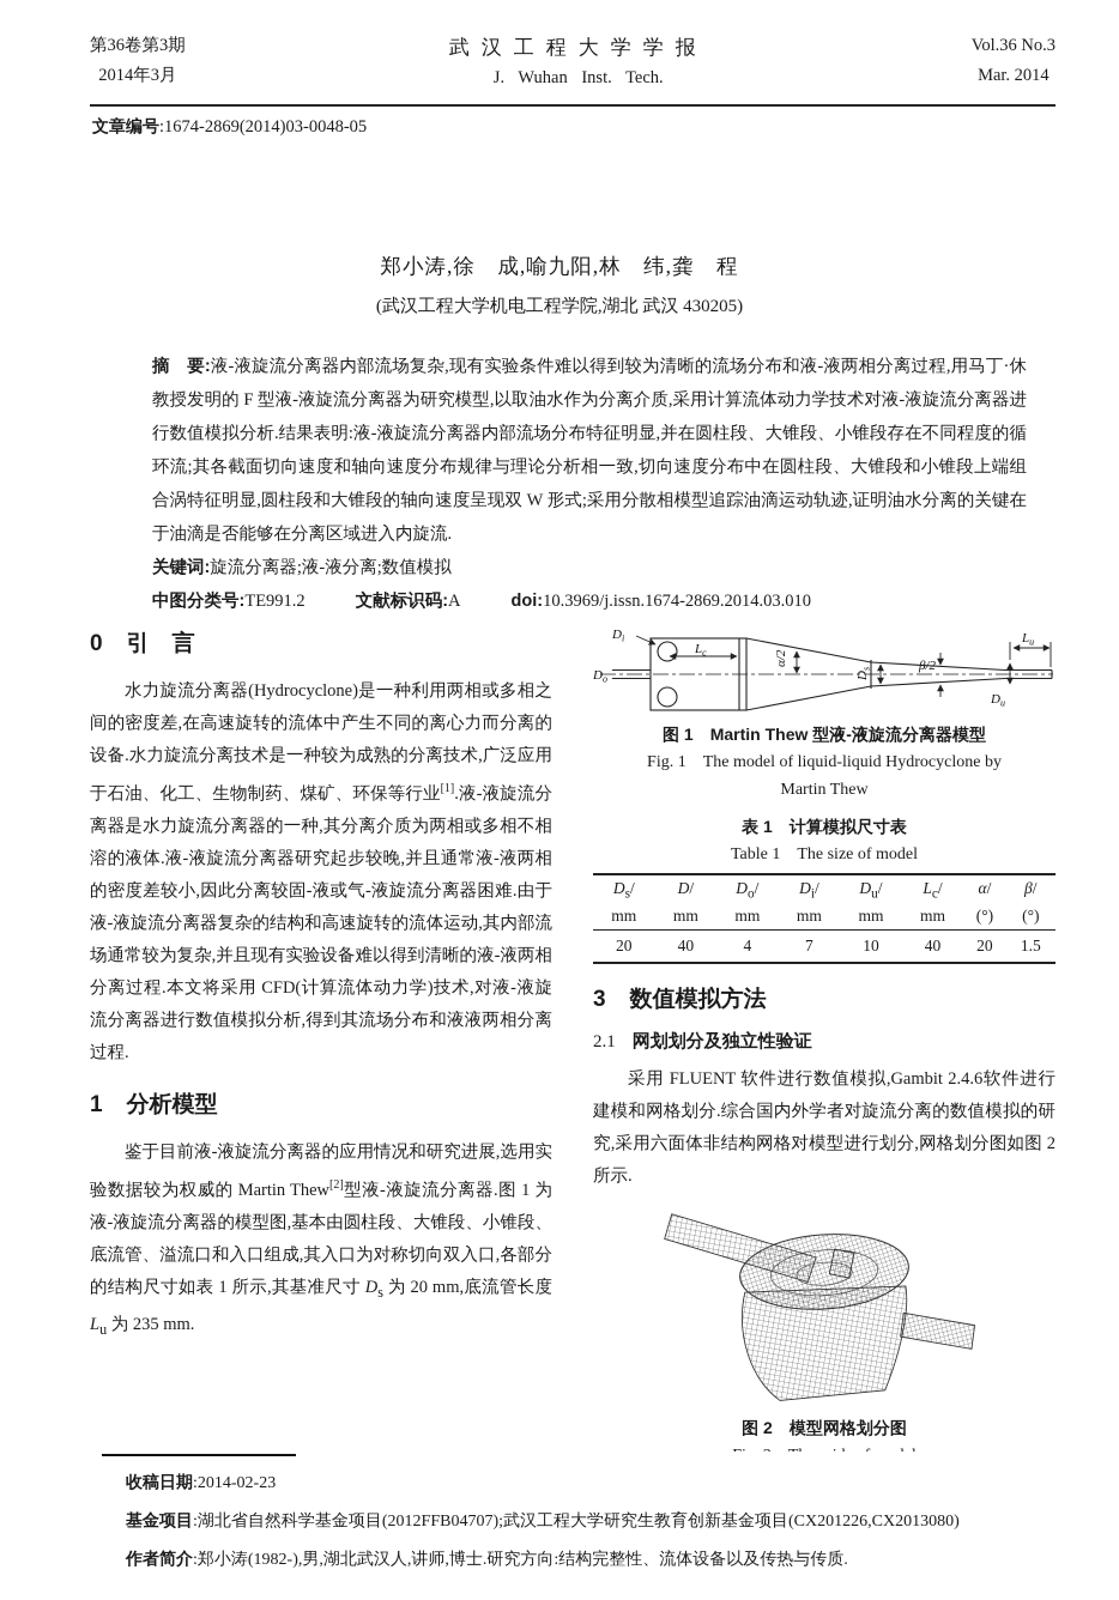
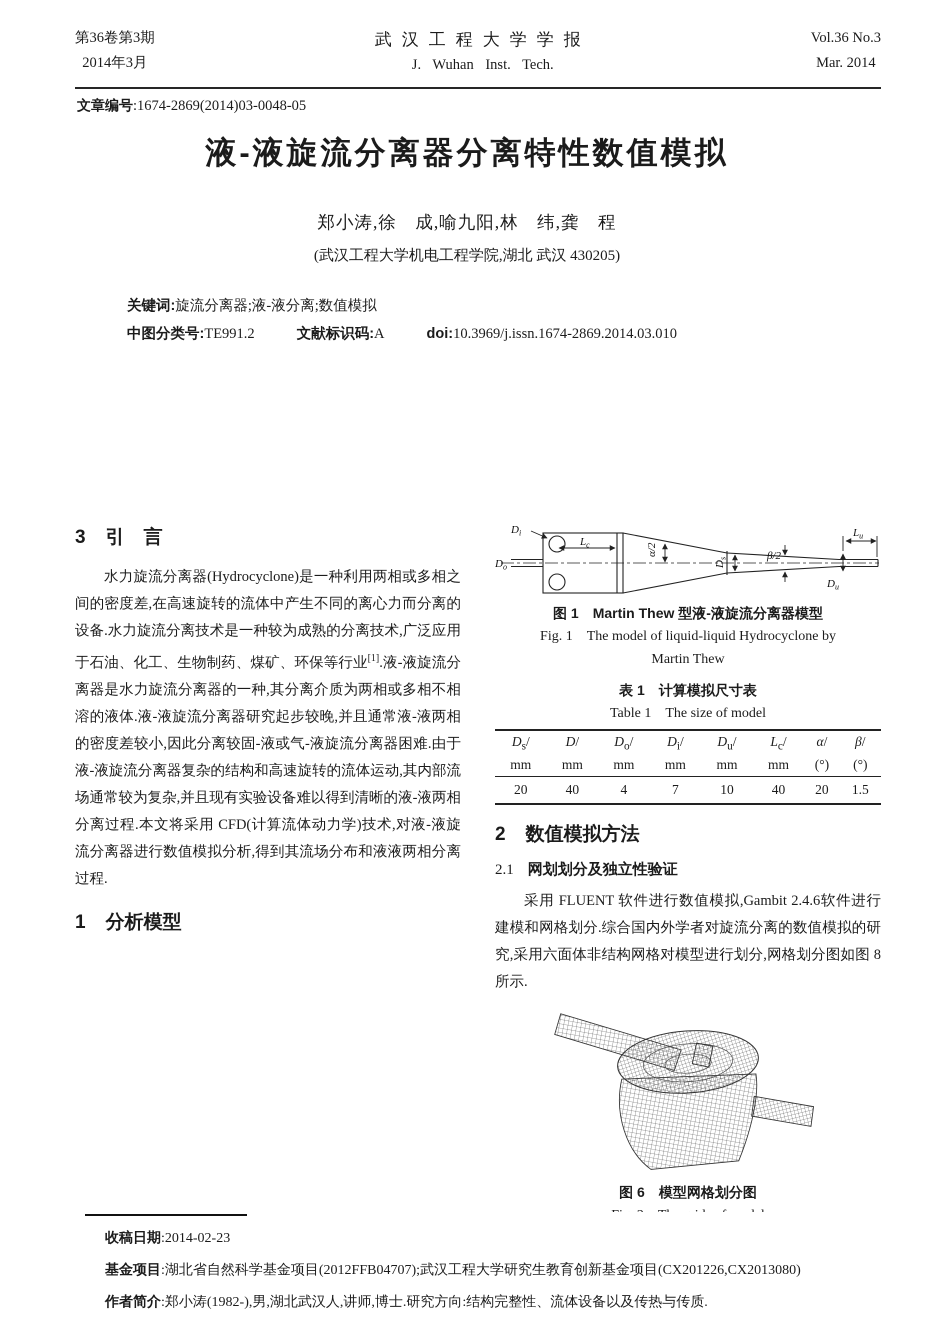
  第36卷第3期
  2014年3月
  武汉工程大学学报
  J. Wuhan Inst. Tech.
  Vol.36 No.3
  Mar. 2014
  文章编号:1674-2869(2014)03-0048-05
+ 液-液旋流分离器分离特性数值模拟
  郑小涛,徐 成,喻九阳,林 纬,龚 程
  (武汉工程大学机电工程学院,湖北 武汉 430205)
- 摘 要:液-液旋流分离器内部流场复杂,现有实验条件难以得到较为清晰的流场分布和液-液两相分离过程,用马丁·休教授发明的 F 型液-液旋流分离器为研究模型,以取油水作为分离介质,采用计算流体动力学技术对液-液旋流分离器进行数值模拟分析.结果表明:液-液旋流分离器内部流场分布特征明显,并在圆柱段、大锥段、小锥段存在不同程度的循环流;其各截面切向速度和轴向速度分布规律与理论分析相一致,切向速度分布中在圆柱段、大锥段和小锥段上端组合涡特征明显,圆柱段和大锥段的轴向速度呈现双 W 形式;采用分散相模型追踪油滴运动轨迹,证明油水分离的关键在于油滴是否能够在分离区域进入内旋流.
  关键词:旋流分离器;液-液分离;数值模拟
  中图分类号:TE991.2 文献标识码:A doi:10.3969/j.issn.1674-2869.2014.03.010
- 0 引 言
+ 3 引 言
  水力旋流分离器(Hydrocyclone)是一种利用两相或多相之间的密度差,在高速旋转的流体中产生不同的离心力而分离的设备.水力旋流分离技术是一种较为成熟的分离技术,广泛应用于石油、化工、生物制药、煤矿、环保等行业[1].液-液旋流分离器是水力旋流分离器的一种,其分离介质为两相或多相不相溶的液体.液-液旋流分离器研究起步较晚,并且通常液-液两相的密度差较小,因此分离较固-液或气-液旋流分离器困难.由于液-液旋流分离器复杂的结构和高速旋转的流体运动,其内部流场通常较为复杂,并且现有实验设备难以得到清晰的液-液两相分离过程.本文将采用 CFD(计算流体动力学)技术,对液-液旋流分离器进行数值模拟分析,得到其流场分布和液液两相分离过程.
  1 分析模型
- 鉴于目前液-液旋流分离器的应用情况和研究进展,选用实验数据较为权威的 Martin Thew[2]型液-液旋流分离器.图 1 为液-液旋流分离器的模型图,基本由圆柱段、大锥段、小锥段、底流管、溢流口和入口组成,其入口为对称切向双入口,各部分的结构尺寸如表 1 所示,其基准尺寸 Ds 为 20 mm,底流管长度 Lu 为 235 mm.
  Di
  Do
  Lc
  β/2
  Du
  Lu
  图 1 Martin Thew 型液-液旋流分离器模型
  Fig. 1 The model of liquid-liquid Hydrocyclone by
  Martin Thew
  表 1 计算模拟尺寸表
  Table 1 The size of model
  Ds/mm	D/mm	Do/mm	Di/mm	Du/mm	Lc/mm	α/(°)	β/(°)
  20	40	4	7	10	40	20	1.5
- 3 数值模拟方法
+ 2 数值模拟方法
  2.1 网划划分及独立性验证
- 采用 FLUENT 软件进行数值模拟,Gambit 2.4.6软件进行建模和网格划分.综合国内外学者对旋流分离的数值模拟的研究,采用六面体非结构网格对模型进行划分,网格划分图如图 2 所示.
+ 采用 FLUENT 软件进行数值模拟,Gambit 2.4.6软件进行建模和网格划分.综合国内外学者对旋流分离的数值模拟的研究,采用六面体非结构网格对模型进行划分,网格划分图如图 8 所示.
- 图 2 模型网格划分图
+ 图 6 模型网格划分图
  收稿日期:2014-02-23
  基金项目:湖北省自然科学基金项目(2012FFB04707);武汉工程大学研究生教育创新基金项目(CX201226,CX2013080)
  作者简介:郑小涛(1982-),男,湖北武汉人,讲师,博士.研究方向:结构完整性、流体设备以及传热与传质.
